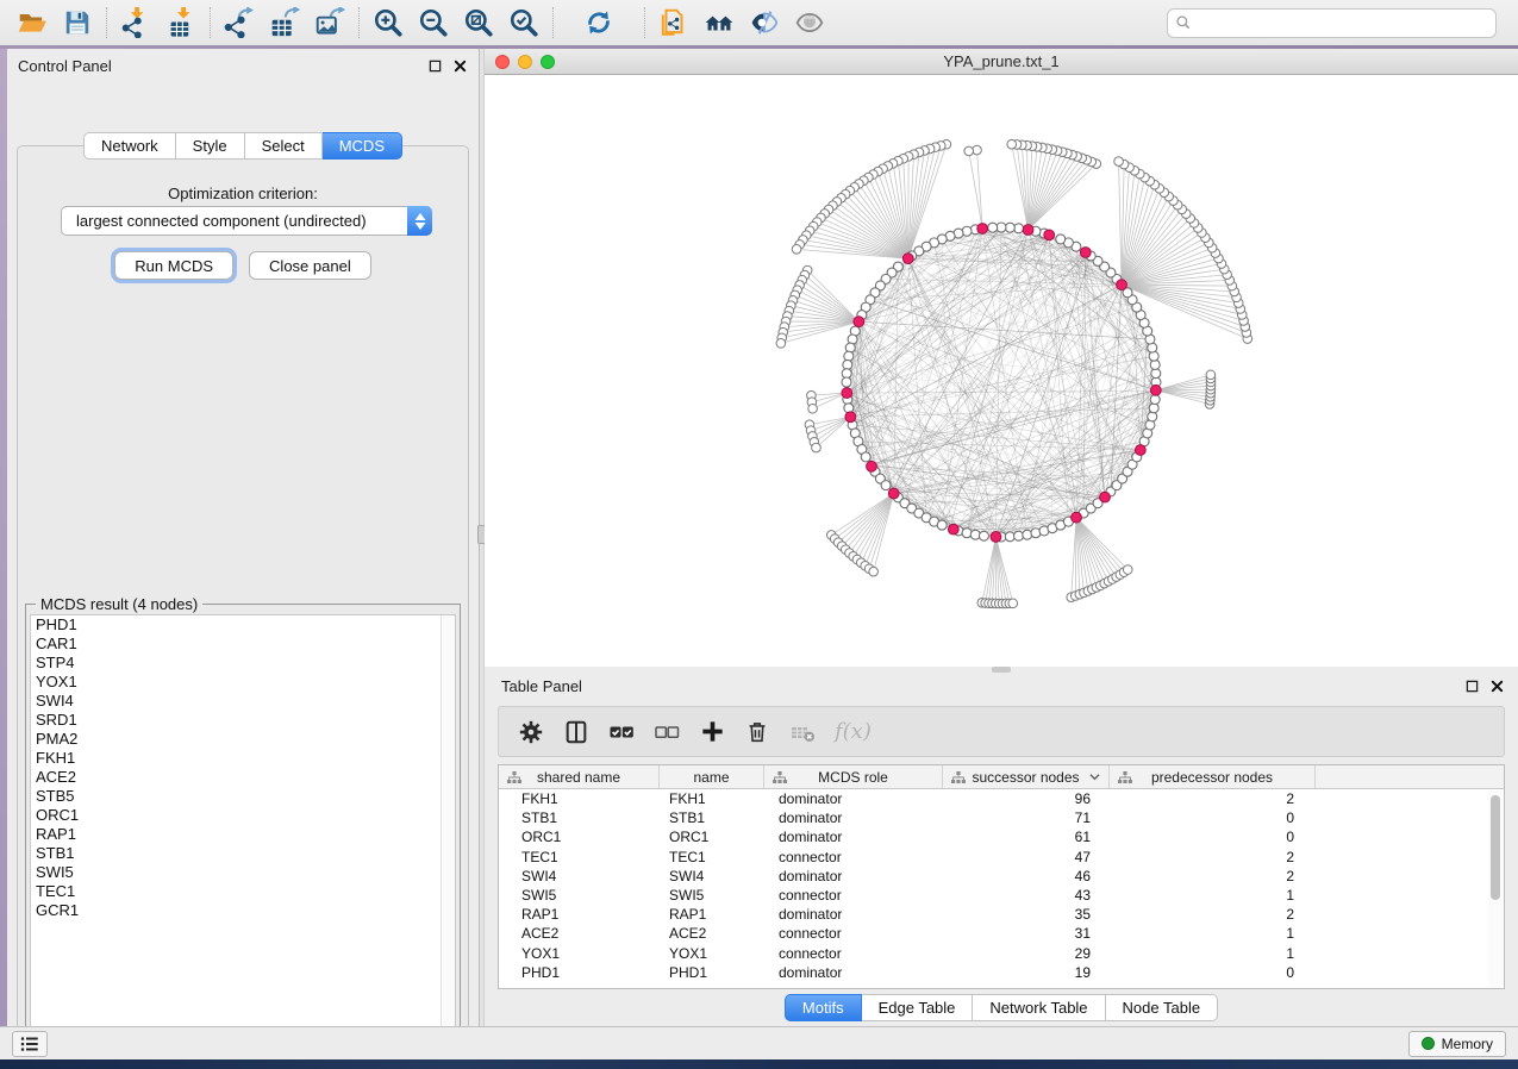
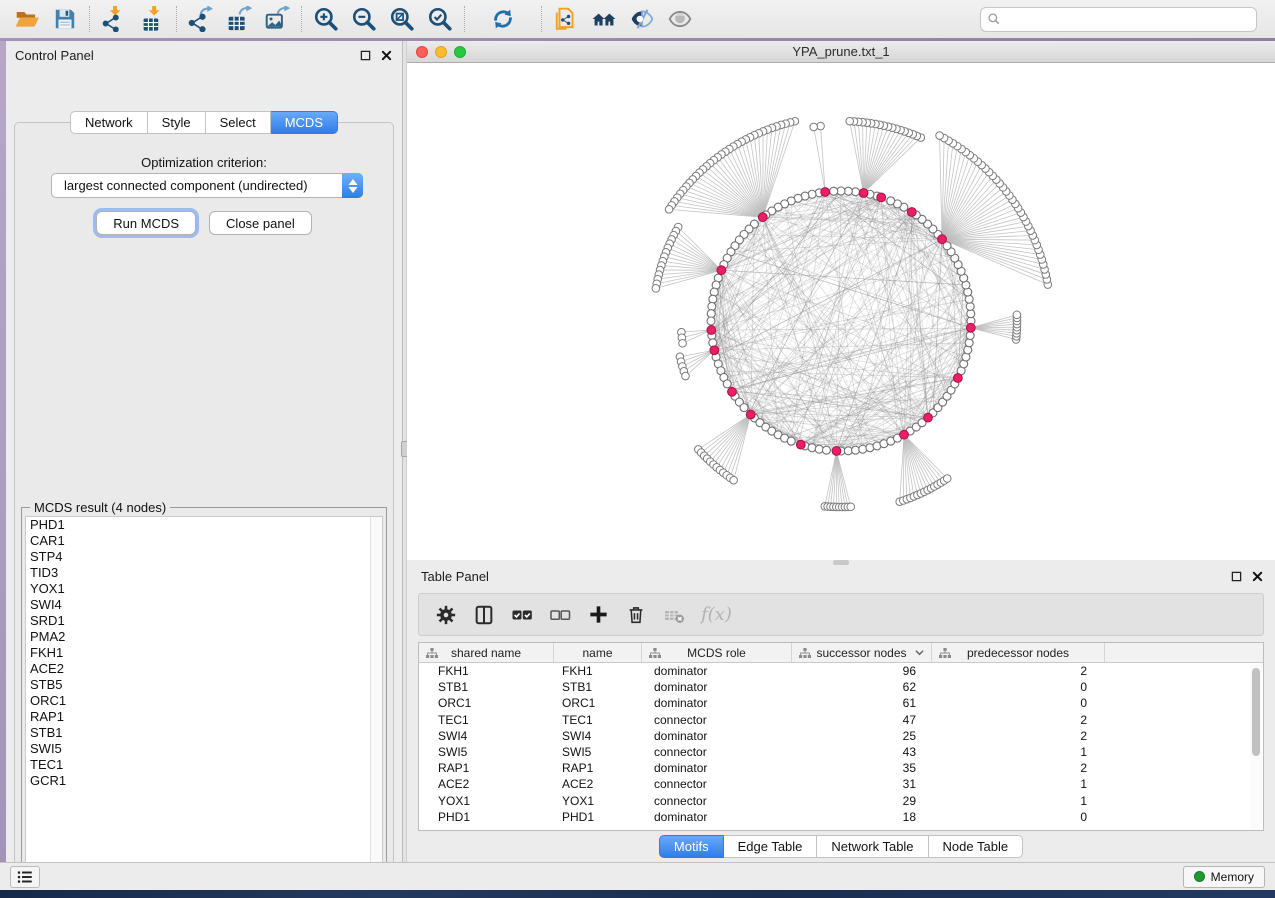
  Control Panel
  Network
  Style
  Select
  MCDS
  Optimization criterion:
  largest connected component (undirected)
  Run MCDS
  Close panel
  MCDS result (4 nodes)
  PHD1
  CAR1
  STP4
+ TID3
  YOX1
  SWI4
  SRD1
  PMA2
  FKH1
  ACE2
  STB5
  ORC1
  RAP1
  STB1
  SWI5
  TEC1
  GCR1
  YPA_prune.txt_1
  Table Panel
  f(x)
  shared name
  name
  MCDS role
  successor nodes
  predecessor nodes
  FKH1
  FKH1
  dominator
  96
  2
  STB1
  STB1
  dominator
- 71
+ 62
  0
  ORC1
  ORC1
  dominator
  61
  0
  TEC1
  TEC1
  connector
  47
  2
  SWI4
  SWI4
  dominator
- 46
+ 25
  2
  SWI5
  SWI5
  connector
  43
  1
  RAP1
  RAP1
  dominator
  35
  2
  ACE2
  ACE2
  connector
  31
  1
  YOX1
  YOX1
  connector
  29
  1
  PHD1
  PHD1
  dominator
- 19
+ 18
  0
  Motifs
  Edge Table
  Network Table
  Node Table
  Memory
